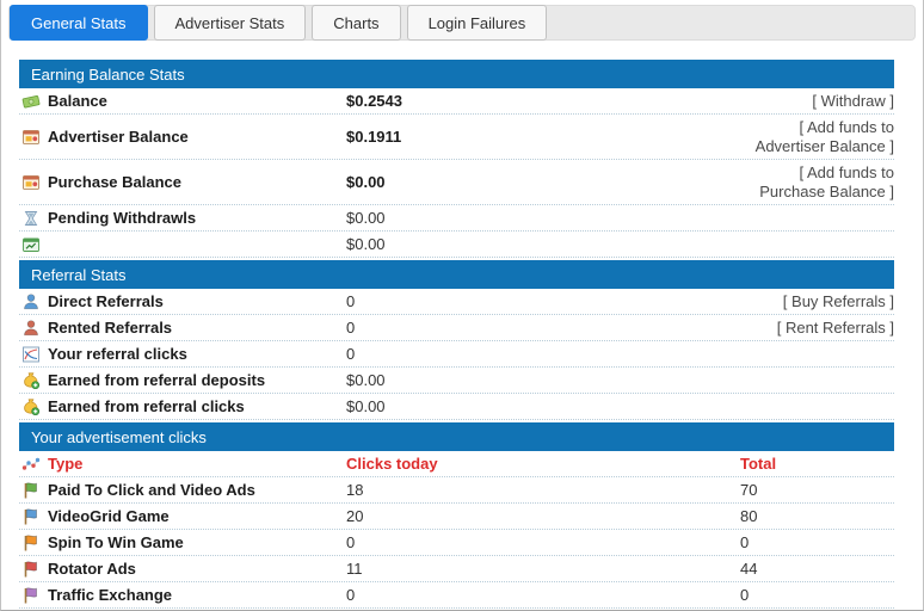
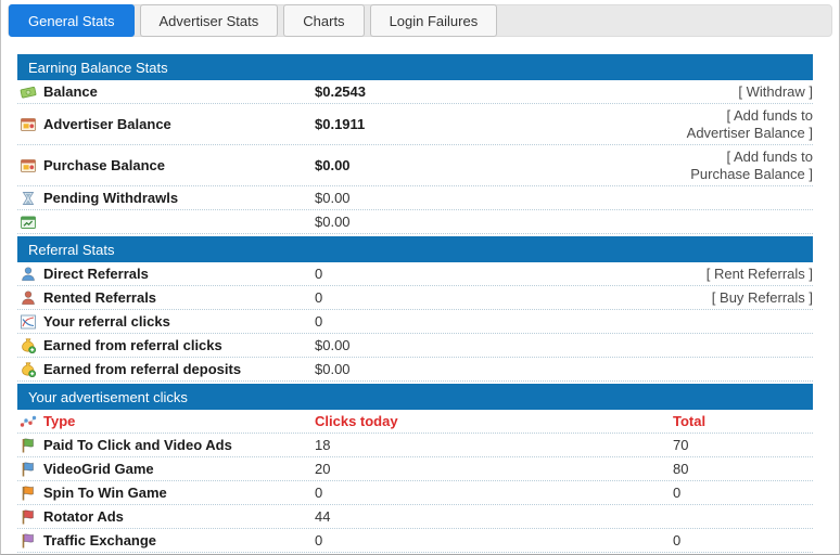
  General Stats
  Advertiser Stats
  Charts
  Login Failures
  Earning Balance Stats
  Balance
  $0.2543
  [ Withdraw ]
  Advertiser Balance
  $0.1911
  [ Add funds to Advertiser Balance ]
  Purchase Balance
  $0.00
  [ Add funds to Purchase Balance ]
  Pending Withdrawls
  $0.00
  $0.00
  Referral Stats
  Direct Referrals
  0
- [ Buy Referrals ]
+ [ Rent Referrals ]
  Rented Referrals
  0
- [ Rent Referrals ]
+ [ Buy Referrals ]
  Your referral clicks
  0
- Earned from referral deposits
+ Earned from referral clicks
  $0.00
- Earned from referral clicks
+ Earned from referral deposits
  $0.00
  Your advertisement clicks
  Type
  Clicks today
  Total
  Paid To Click and Video Ads
  18
  70
  VideoGrid Game
  20
  80
  Spin To Win Game
  0
  0
  Rotator Ads
- 11
  44
  Traffic Exchange
  0
  0
